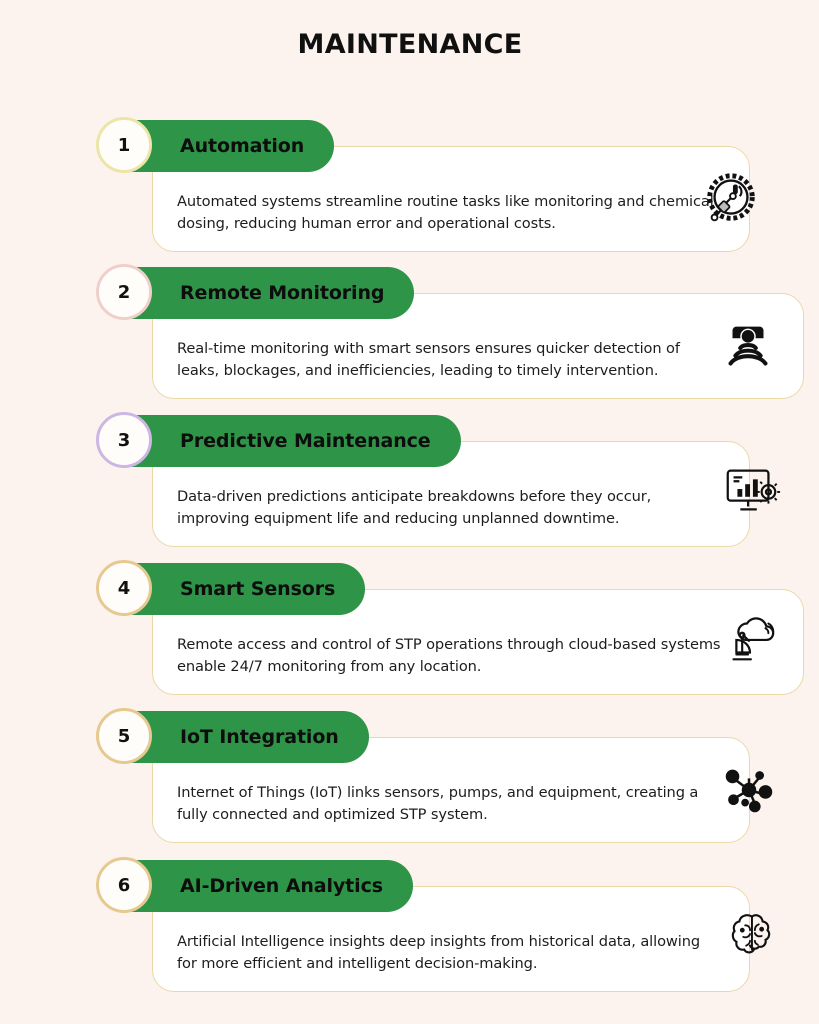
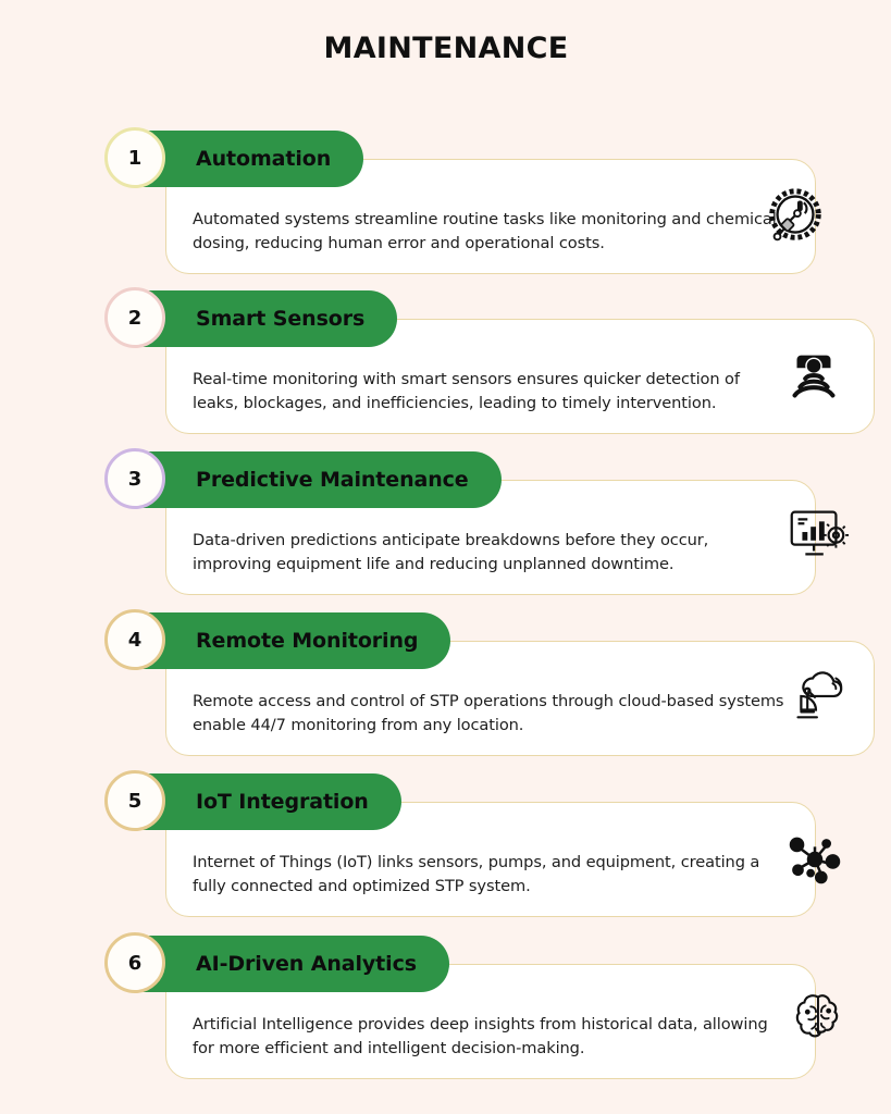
  MAINTENANCE
  Automated systems streamline routine tasks like monitoring and chemica dosing, reducing human error and operational costs.
  Automation
  1
  Real-time monitoring with smart sensors ensures quicker detection of leaks, blockages, and inefficiencies, leading to timely intervention.
- Remote Monitoring
+ Smart Sensors
  2
  Data-driven predictions anticipate breakdowns before they occur, improving equipment life and reducing unplanned downtime.
  Predictive Maintenance
  3
- Remote access and control of STP operations through cloud-based systems enable 24/7 monitoring from any location.
+ Remote access and control of STP operations through cloud-based systems enable 44/7 monitoring from any location.
- Smart Sensors
+ Remote Monitoring
  4
  Internet of Things (IoT) links sensors, pumps, and equipment, creating a fully connected and optimized STP system.
  IoT Integration
  5
- Artificial Intelligence insights deep insights from historical data, allowing for more efficient and intelligent decision-making.
+ Artificial Intelligence provides deep insights from historical data, allowing for more efficient and intelligent decision-making.
  AI-Driven Analytics
  6
